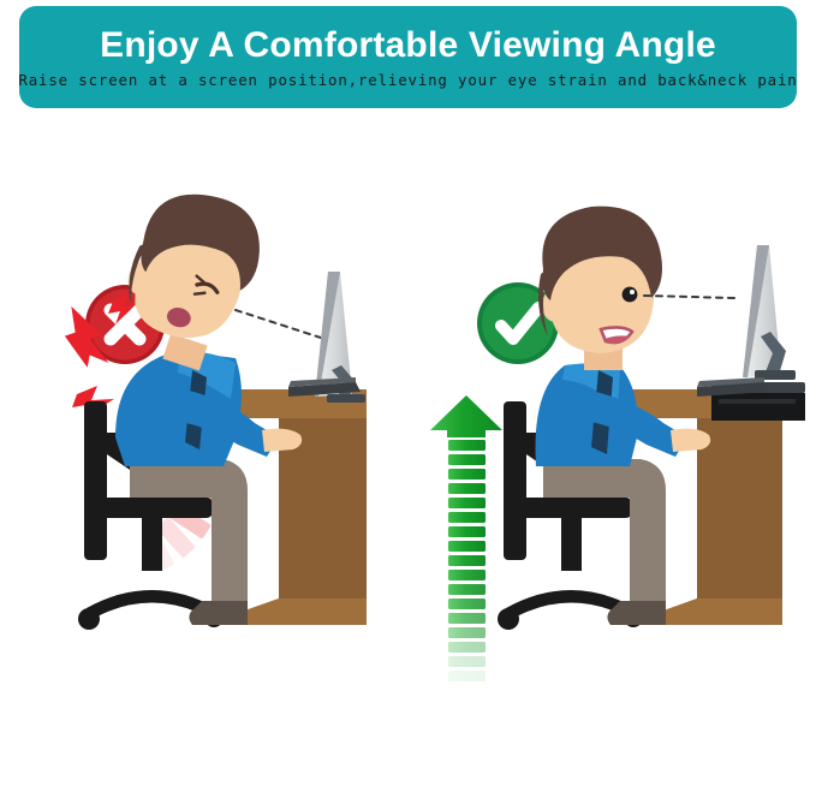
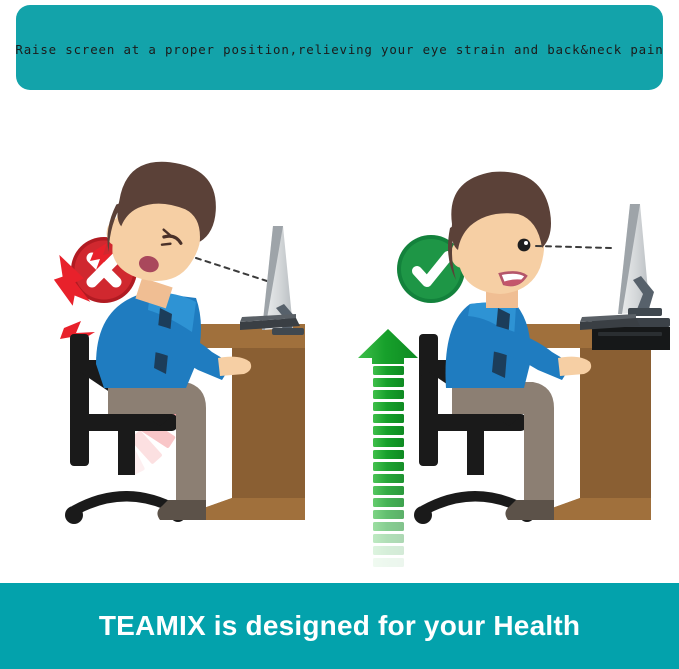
- Enjoy A Comfortable Viewing Angle
- Raise screen at a screen position,relieving your eye strain and back&neck pain
+ Raise screen at a proper position,relieving your eye strain and back&neck pain
+ TEAMIX is designed for your Health
